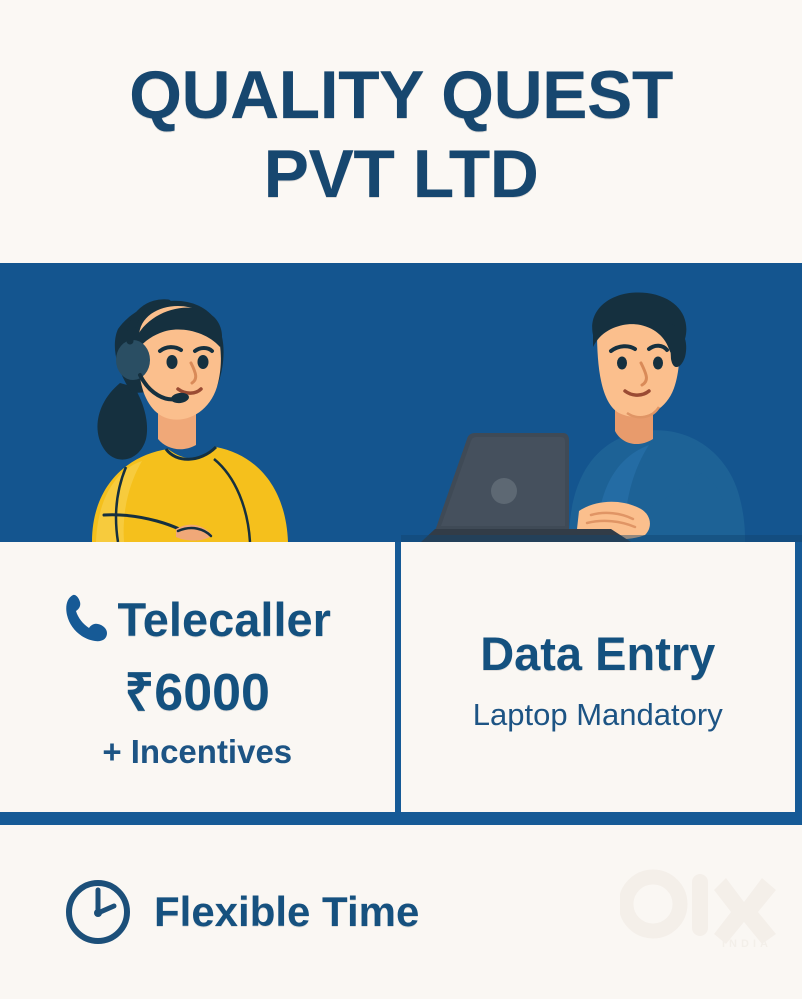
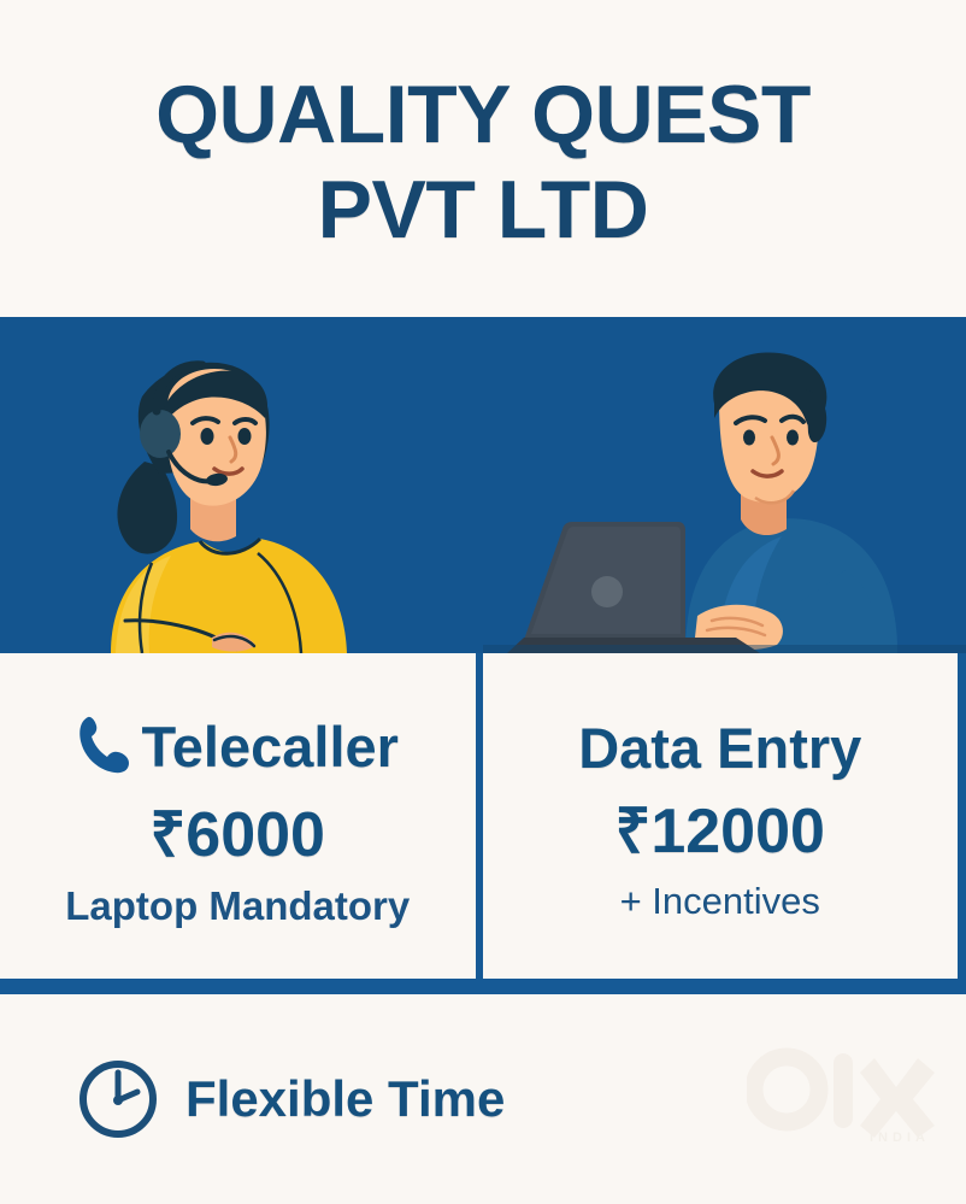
  QUALITY QUEST
  PVT LTD
  Telecaller
  ₹6000
- + Incentives
+ Laptop Mandatory
  Data Entry
+ ₹12000
- Laptop Mandatory
+ + Incentives
  Flexible Time
